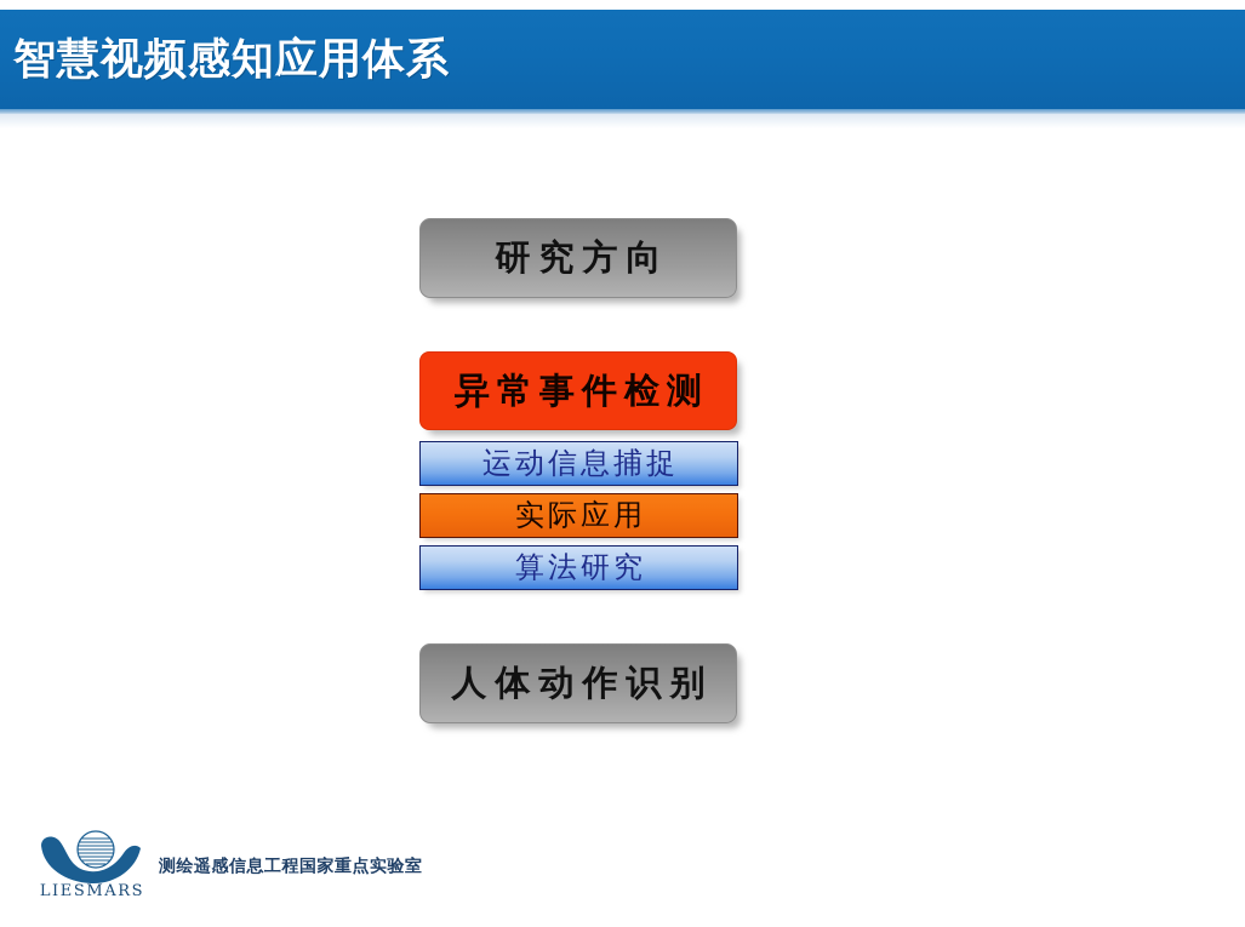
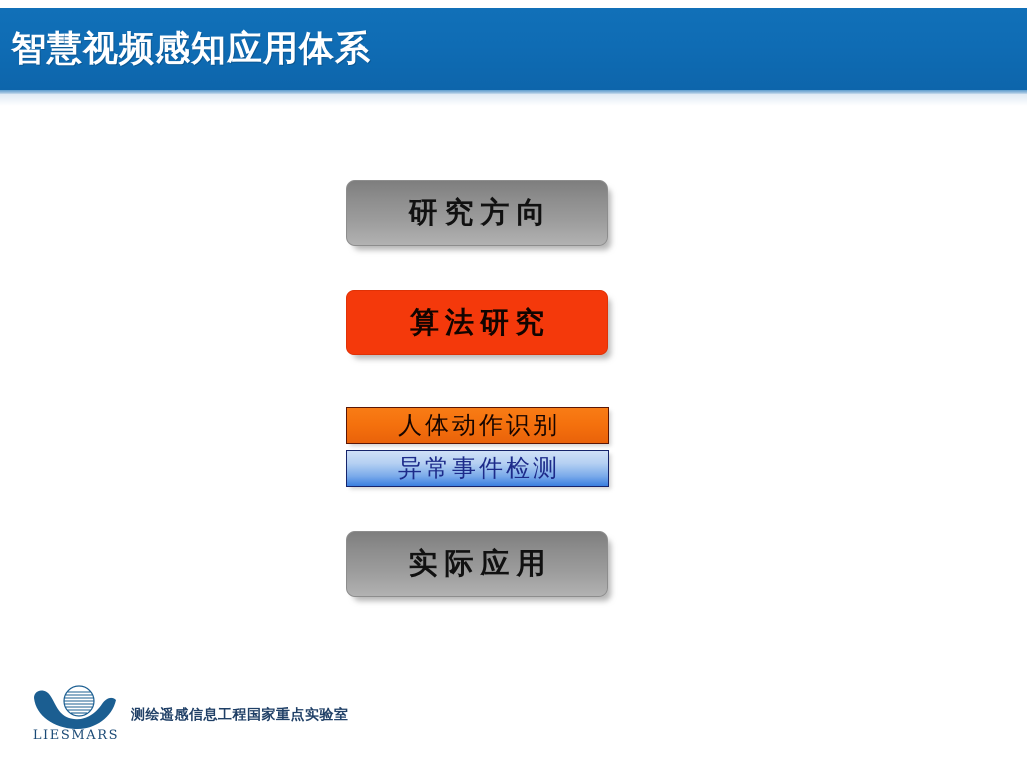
  智慧视频感知应用体系
  研究方向
- 异常事件检测
+ 算法研究
- 运动信息捕捉
- 实际应用
+ 人体动作识别
- 算法研究
+ 异常事件检测
- 人体动作识别
+ 实际应用
  LIESMARS
  测绘遥感信息工程国家重点实验室
